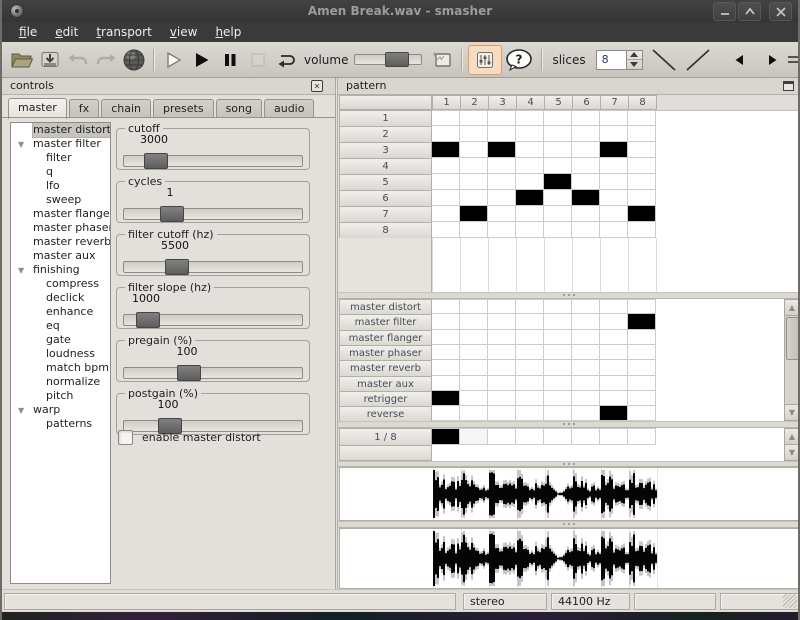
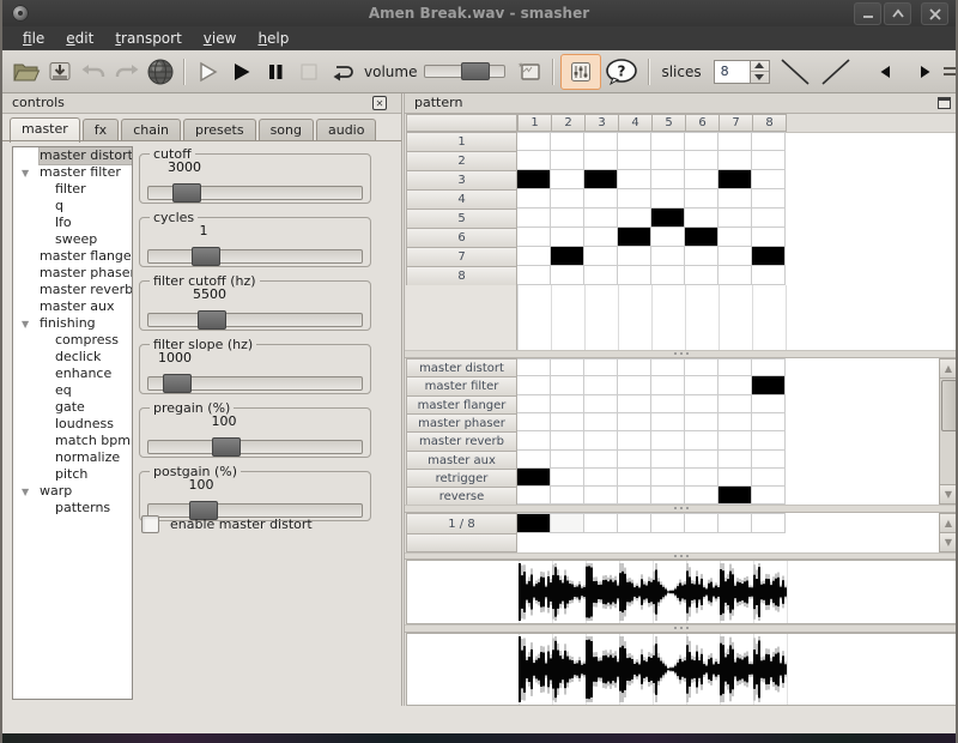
  Amen Break.wav - smasher
  fle
  edit
  transport
  view
  help
  volume
  ?
  slices
  8
  controls
  ✕
  master
  fx
  chain
  presets
  song
  audio
  master distort
  ▼
  master filter
  filter
  q
  lfo
  sweep
  master flange
  master phase
  master reverb
  master aux
  ▼
  finishing
  compress
  declick
  enhance
  eq
  gate
  loudness
  match bpm
  normalize
  pitch
  ▼
  warp
  patterns
  cutoff
  3000
  cycles
  1
  filter cutoff (hz)
  5500
  filter slope (hz)
  1000
  pregain (%)
  100
  postgain (%)
  100
  enable master distort
  pattern
  1
  2
  3
  4
  5
  6
  7
  8
  1
  2
  3
  4
  5
  6
  7
  8
  master distort
  master filter
  master flanger
  master phaser
  master reverb
  master aux
  retrigger
  reverse
  ▲
  ▼
  1 / 8
  ▲
  ▼
- stereo
- 44100 Hz
